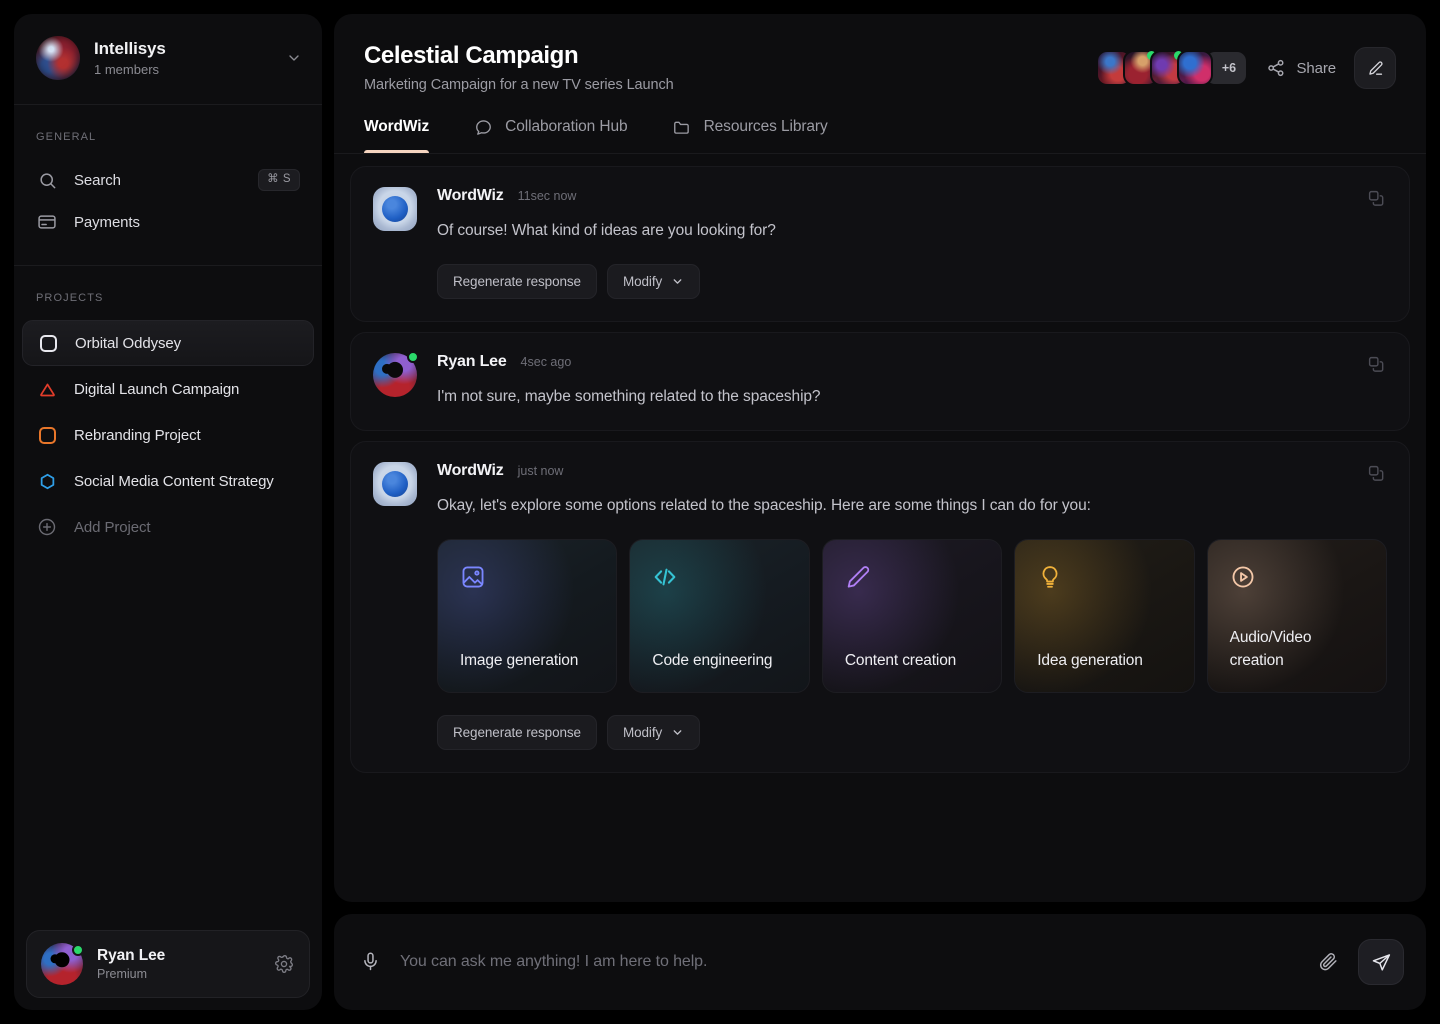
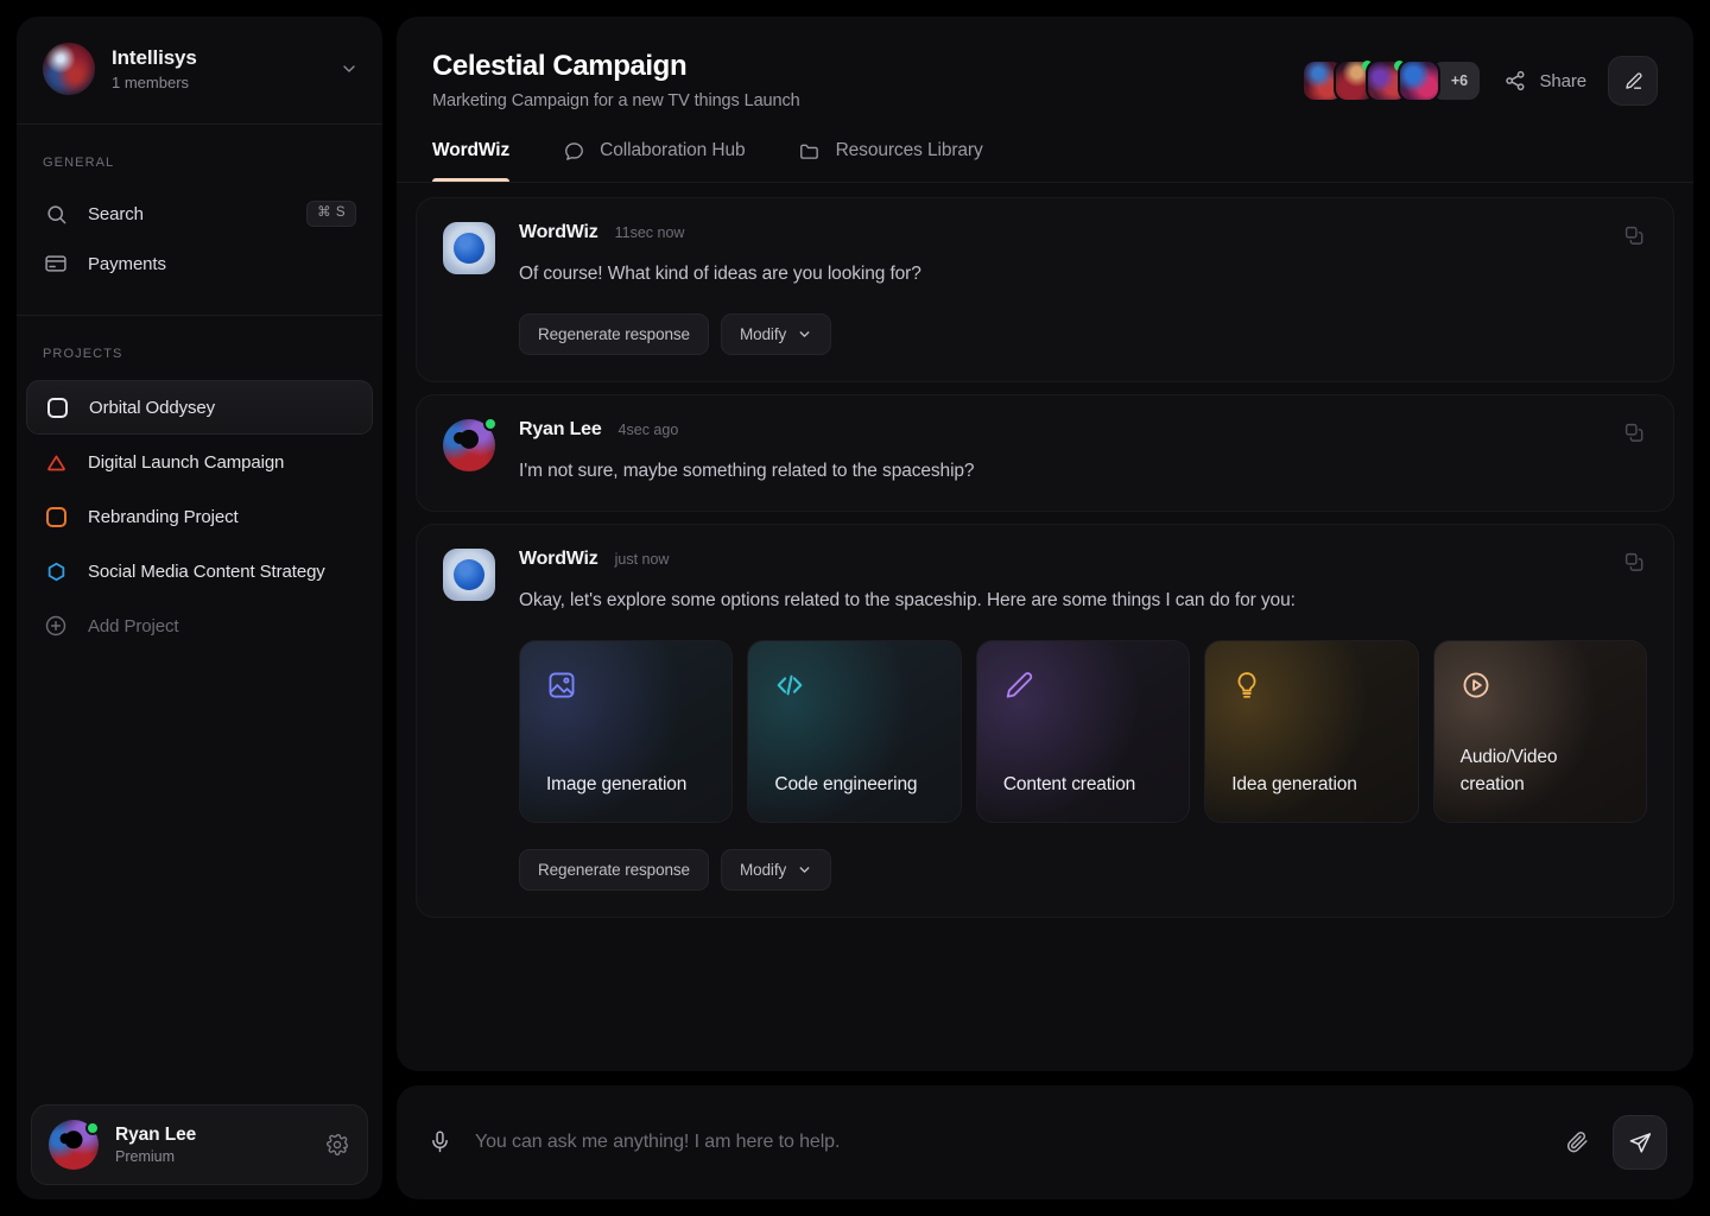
  Intellisys
  1 members
  GENERAL
  Search
  ⌘ S
  Payments
  PROJECTS
  Orbital Oddysey
  Digital Launch Campaign
  Rebranding Project
  Social Media Content Strategy
  Add Project
  Ryan Lee
  Premium
  Celestial Campaign
- Marketing Campaign for a new TV series Launch
+ Marketing Campaign for a new TV things Launch
  +6
  Share
  WordWiz
  Collaboration Hub
  Resources Library
  WordWiz
  11sec now
  Of course! What kind of ideas are you looking for?
  Regenerate response
  Modify
  Ryan Lee
  4sec ago
  I'm not sure, maybe something related to the spaceship?
  WordWiz
  just now
  Okay, let's explore some options related to the spaceship. Here are some things I can do for you:
  Image generation
  Code engineering
  Content creation
  Idea generation
  Audio/Video creation
  Regenerate response
  Modify
  You can ask me anything! I am here to help.
